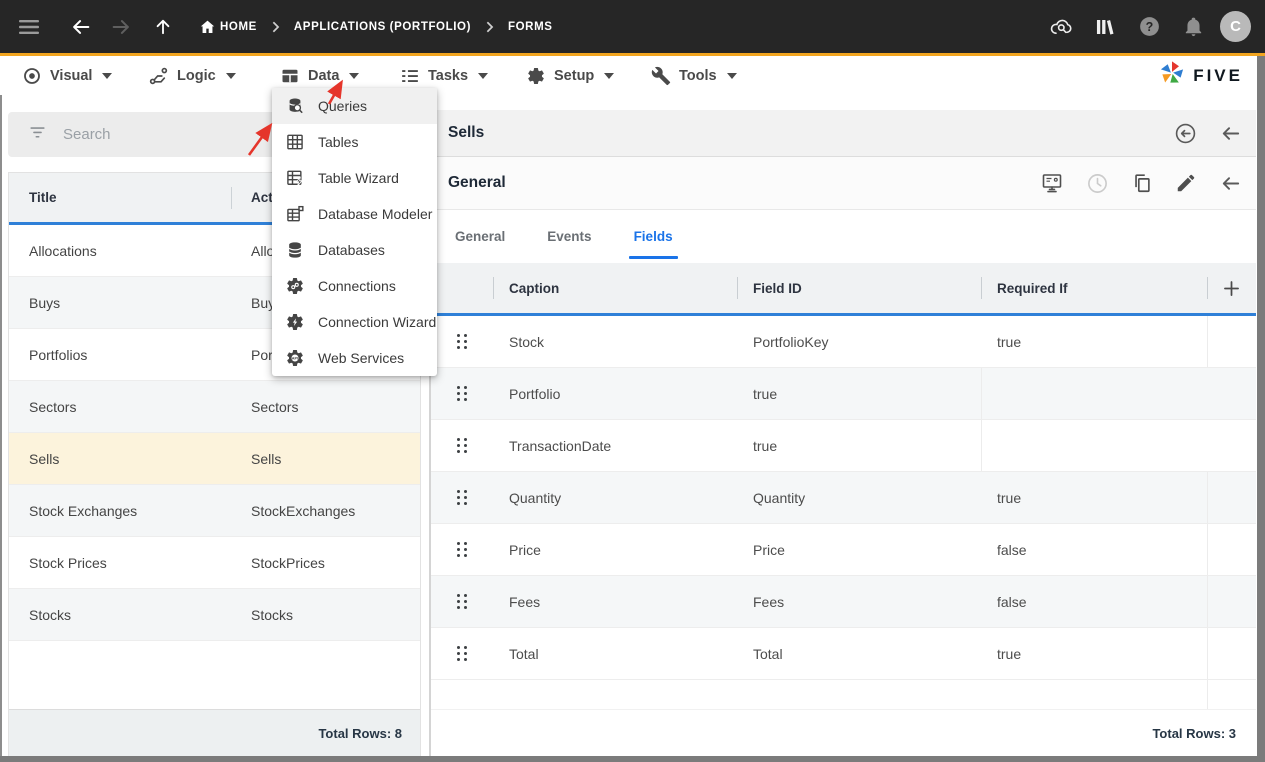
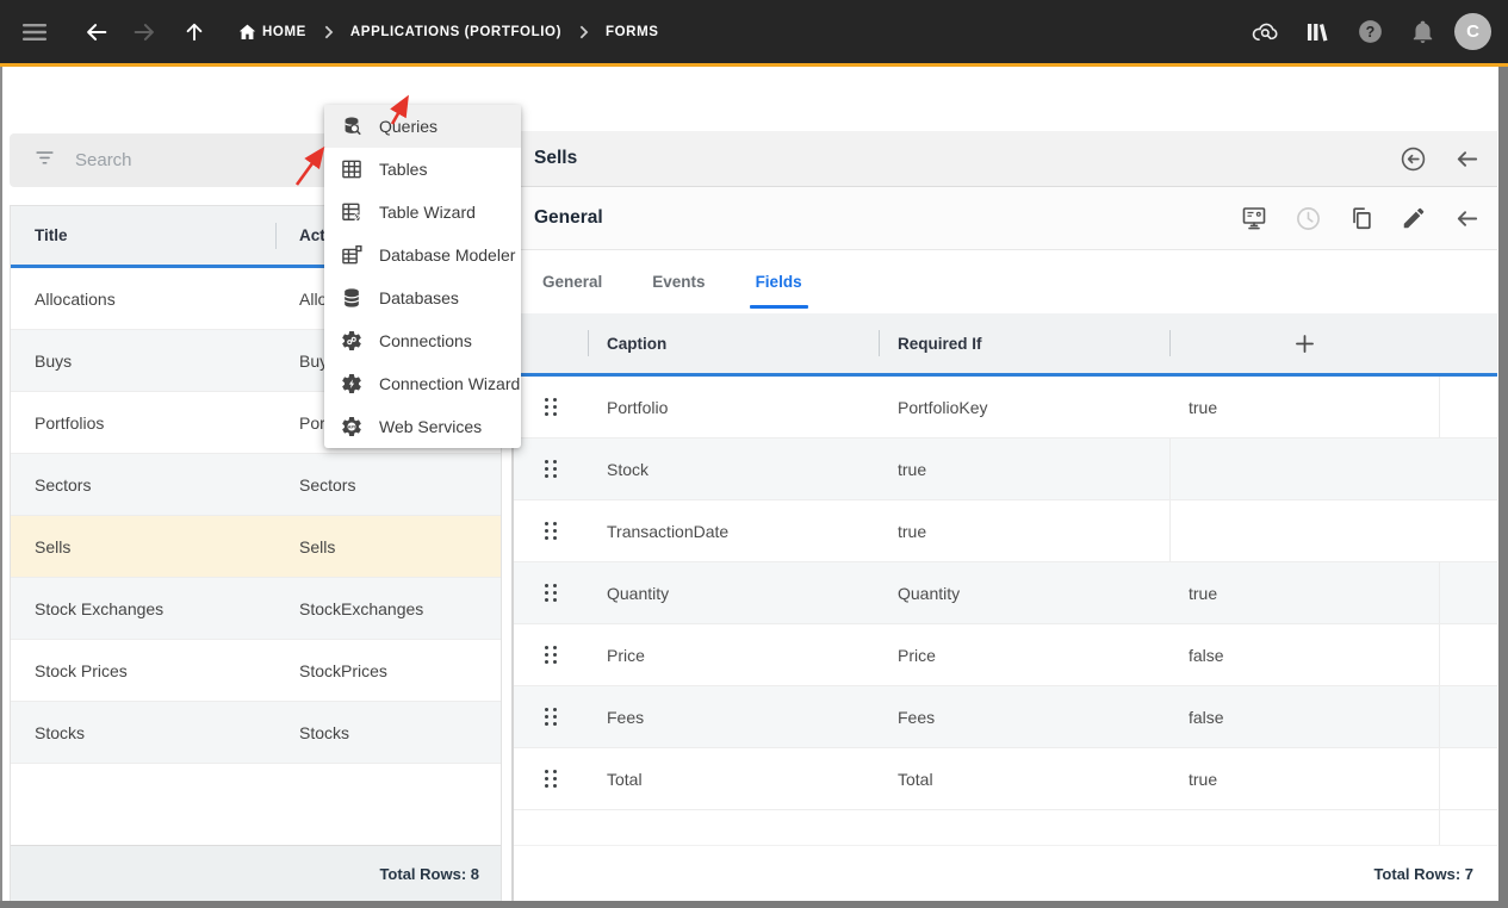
  HOME
  APPLICATIONS (PORTFOLIO)
  FORMS
  ?
  C
- Visual
- Logic
- Data
- Tasks
- Setup
- Tools
- FIVE
  Search
  Title
  Allocations
  Buys
  Portfolios
  Sectors
  Sectors
  Sells
  Sells
  Stock Exchanges
  StockExchanges
  Stock Prices
  StockPrices
  Stocks
  Stocks
  Total Rows: 8
  Sells
  General
  General
  Events
  Fields
  Caption
- Field ID
  Required If
- Stock
+ Portfolio
  PortfolioKey
  true
- Portfolio
+ Stock
  true
  TransactionDate
  true
  Quantity
  Quantity
  true
  Price
  Price
  false
  Fees
  Fees
  false
  Total
  Total
  true
- Total Rows: 3
+ Total Rows: 7
  Queries
  Tables
  Table Wizard
  Database Modeler
  Databases
  Connections
  Connection Wizard
  Web Services
